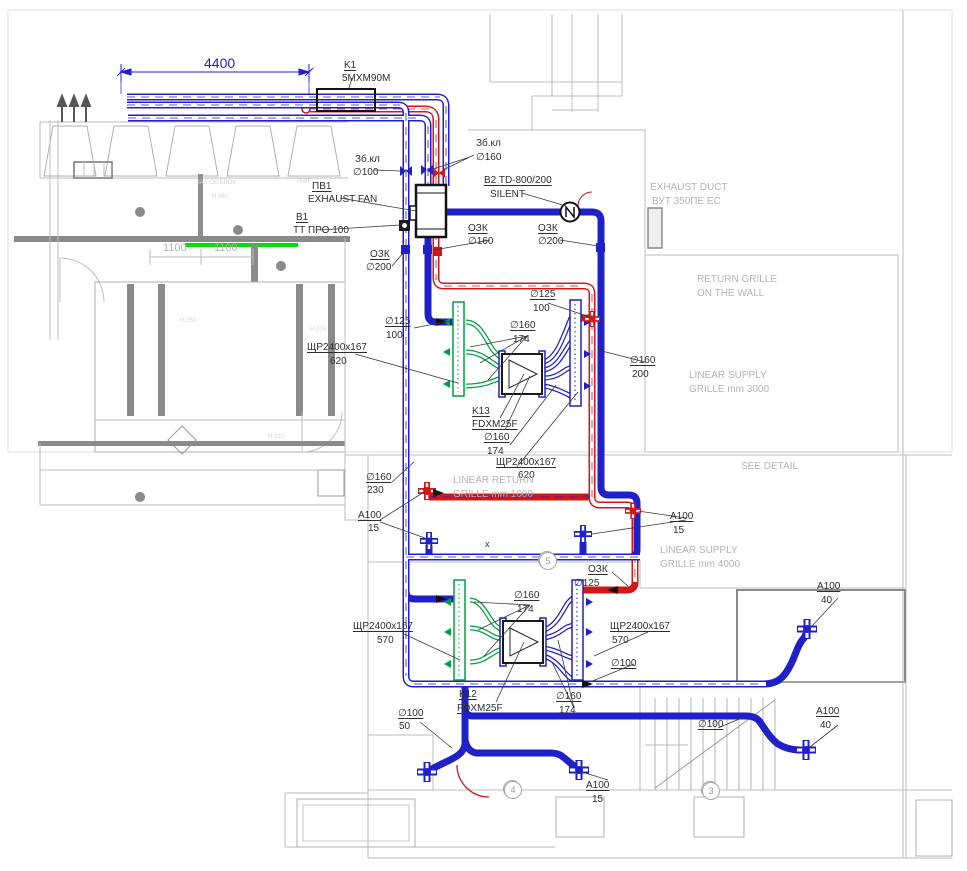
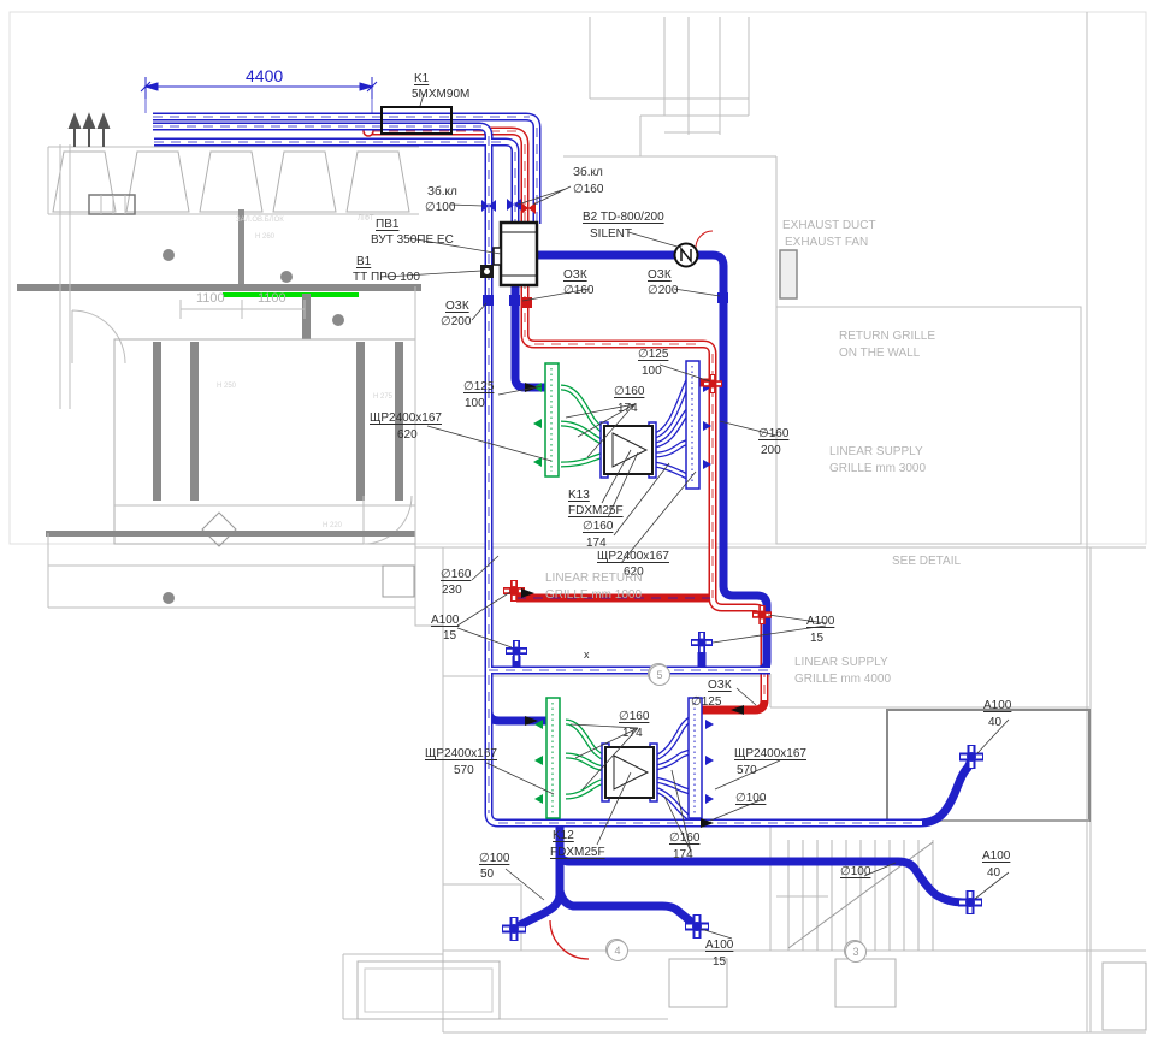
  4400
  K1
  5MXM90M
  Зб.кл
  ∅100
  Зб.кл
  ∅160
  ПВ1
- EXHAUST FAN
+ ВУТ 350ПЕ ЕС
  В1
  ТТ ПРО 100
  B2 TD-800/200
  SILENT
  EXHAUST DUCT
- ВУТ 350ПЕ ЕС
+ EXHAUST FAN
  ОЗК
  ∅160
  ОЗК
  ∅200
  ОЗК
  ∅200
  RETURN GRILLE
  ON THE WALL
  ∅125
  100
  ∅125
  100
  ∅160
  174
  ЩР2400х167
  620
  ∅160
  200
  LINEAR SUPPLY
  GRILLE mm 3000
  K13
  FDXM25F
  ∅160
  174
  ЩР2400х167
  620
  SEE DETAIL
  ∅160
  230
  LINEAR RETURN
  GRILLE mm 1000
  А100
  15
  А100
  15
  LINEAR SUPPLY
  GRILLE mm 4000
  x
  ОЗК
  ∅125
  ∅160
  174
  ЩР2400х167
  570
  ЩР2400х167
  570
  А100
  40
  ∅100
  K12
  FDXM25F
  ∅160
  174
  ∅100
  50
  ∅100
  А100
  40
  А100
  15
  1100
  1100
  5
  4
  3
